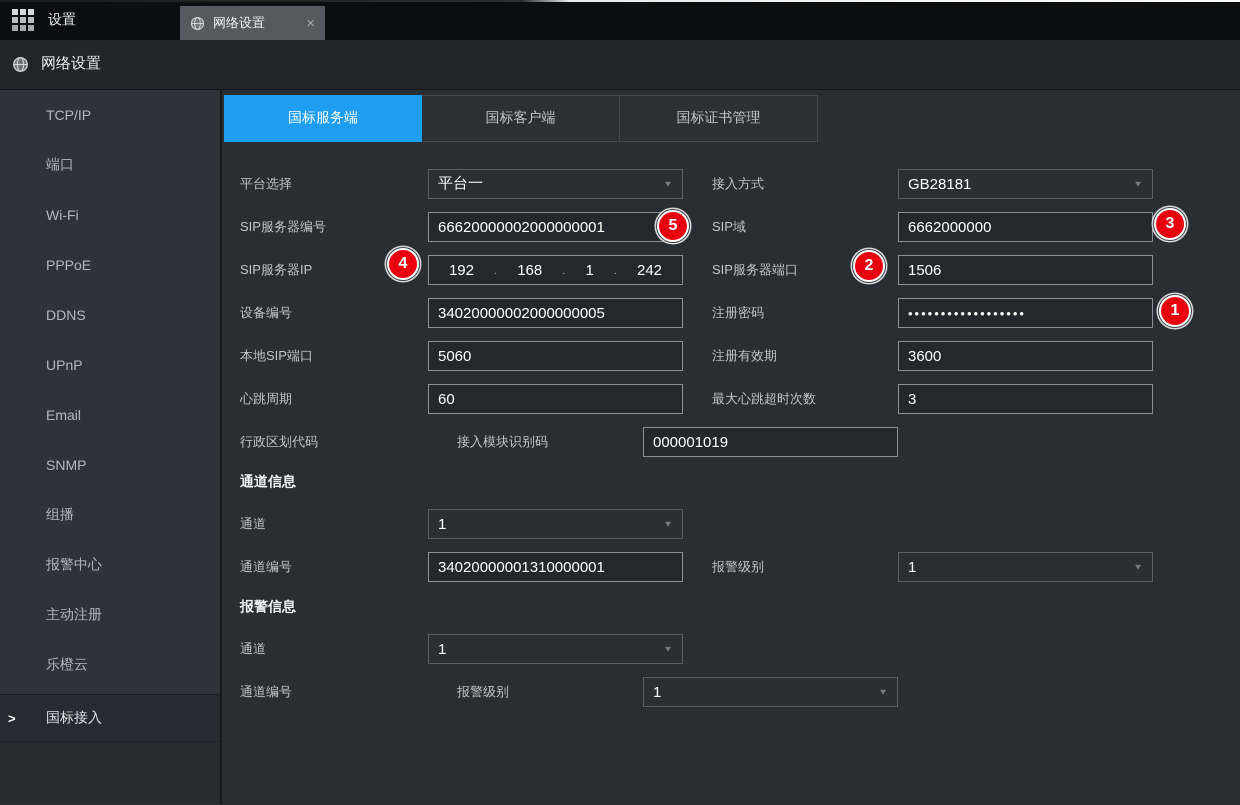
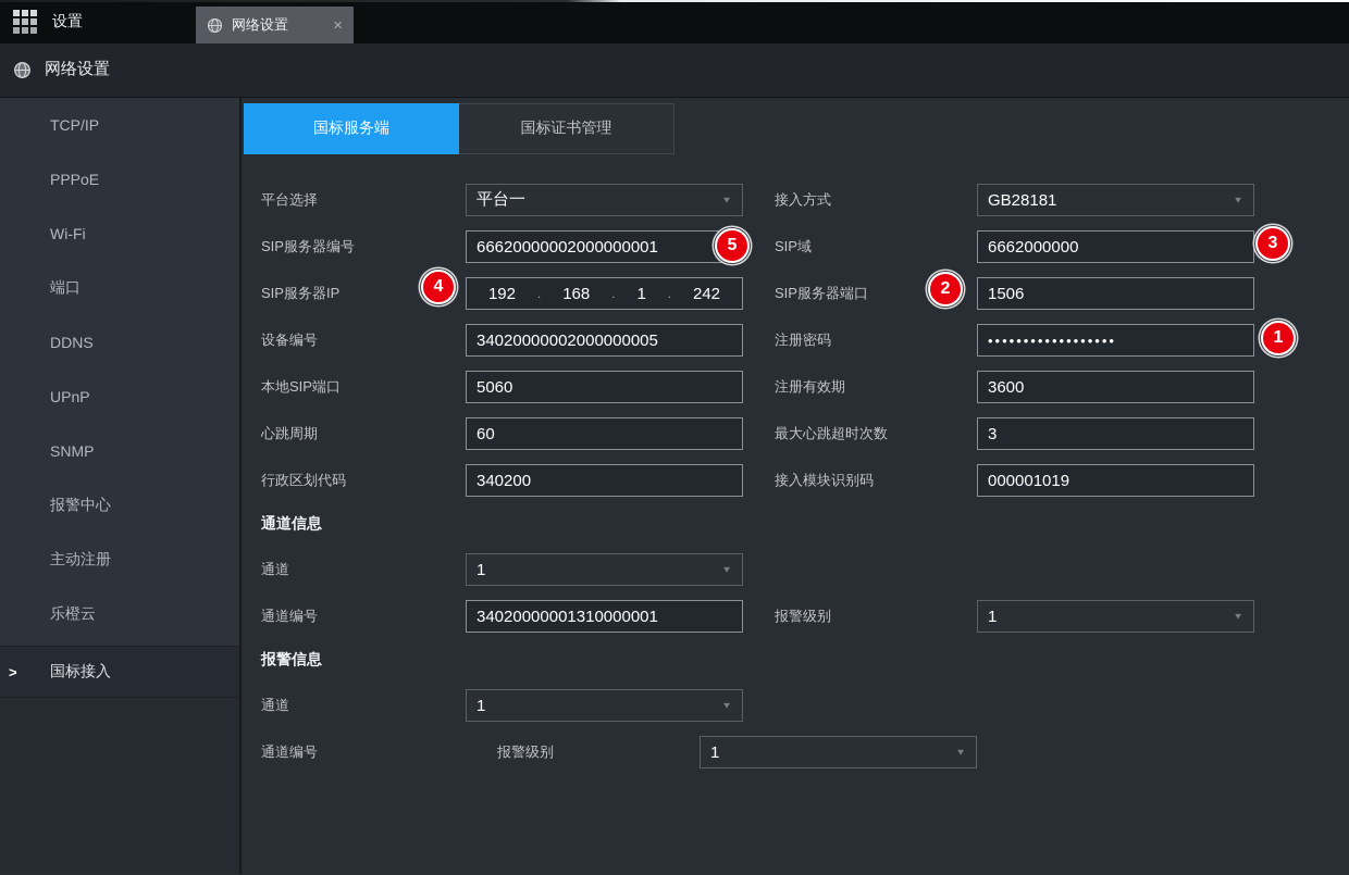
  设置
  网络设置
  ×
  网络设置
  TCP/IP
- 端口
+ PPPoE
  Wi-Fi
- PPPoE
+ 端口
  DDNS
  UPnP
- Email
  SNMP
- 组播
  报警中心
  主动注册
  乐橙云
  >
  国标接入
  国标服务端
- 国标客户端
  国标证书管理
  平台选择
  平台一
  ▼
  接入方式
  GB28181
  ▼
  SIP服务器编号
  66620000002000000001
  SIP域
  6662000000
  SIP服务器IP
  192
  .
  168
  .
  1
  .
  242
  SIP服务器端口
  1506
  设备编号
  34020000002000000005
  注册密码
  ••••••••••••••••••
  本地SIP端口
  5060
  注册有效期
  3600
  心跳周期
  60
  最大心跳超时次数
  3
  行政区划代码
+ 340200
  接入模块识别码
  000001019
  通道信息
  通道
  1
  ▼
  通道编号
  34020000001310000001
  报警级别
  1
  ▼
  报警信息
  通道
  1
  ▼
  通道编号
  报警级别
  1
  ▼
  1
  2
  3
  4
  5
